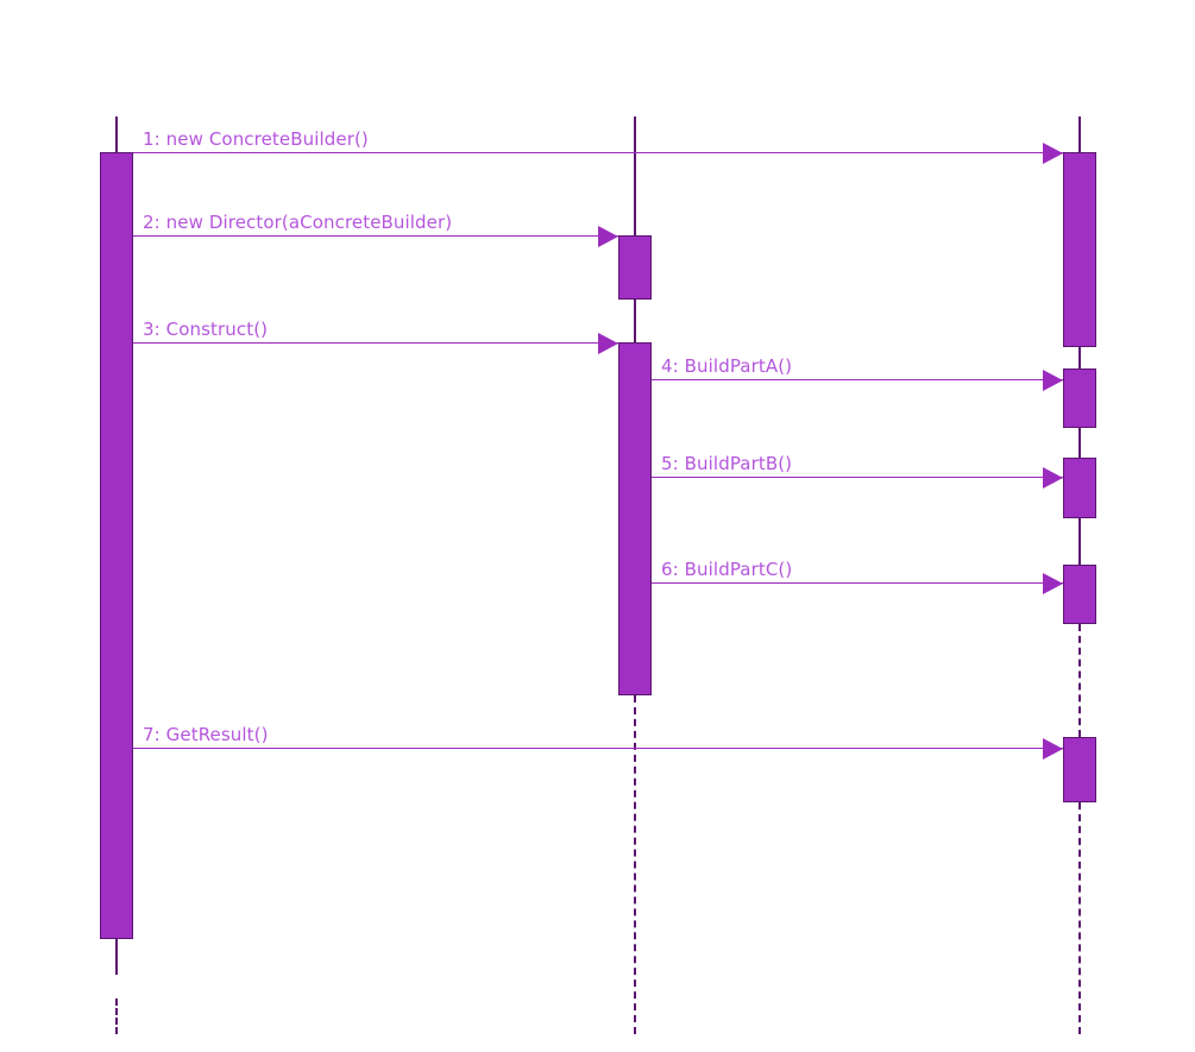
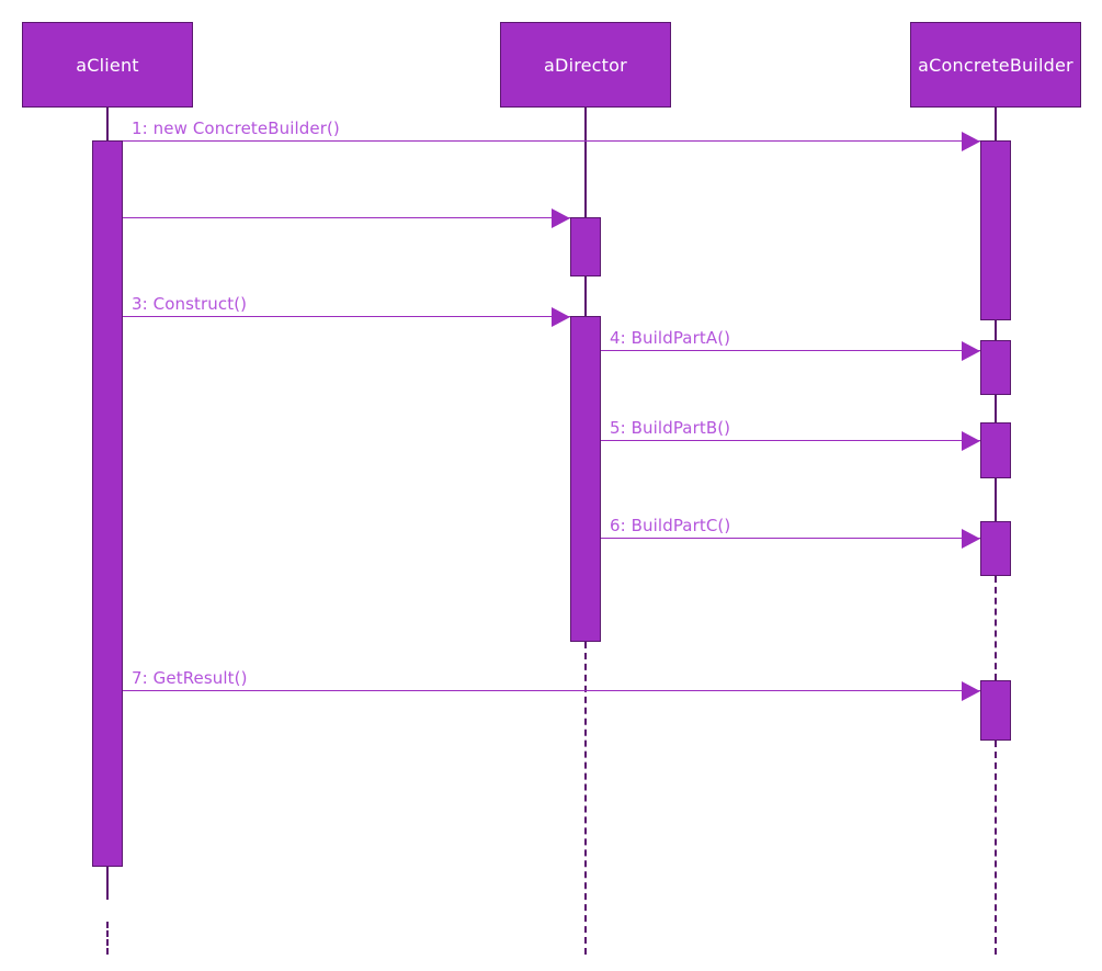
+ aClient
+ aDirector
+ aConcreteBuilder
  1: new ConcreteBuilder()
- 2: new Director(aConcreteBuilder)
  3: Construct()
  4: BuildPartA()
  5: BuildPartB()
  6: BuildPartC()
  7: GetResult()
